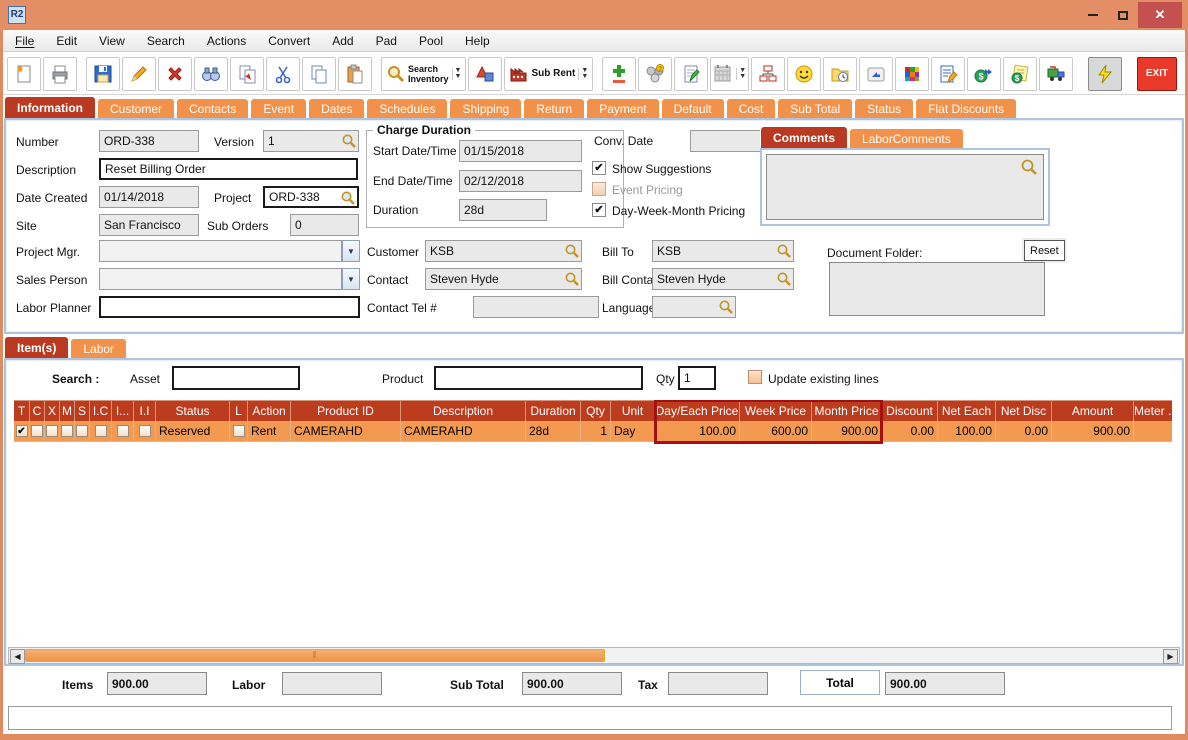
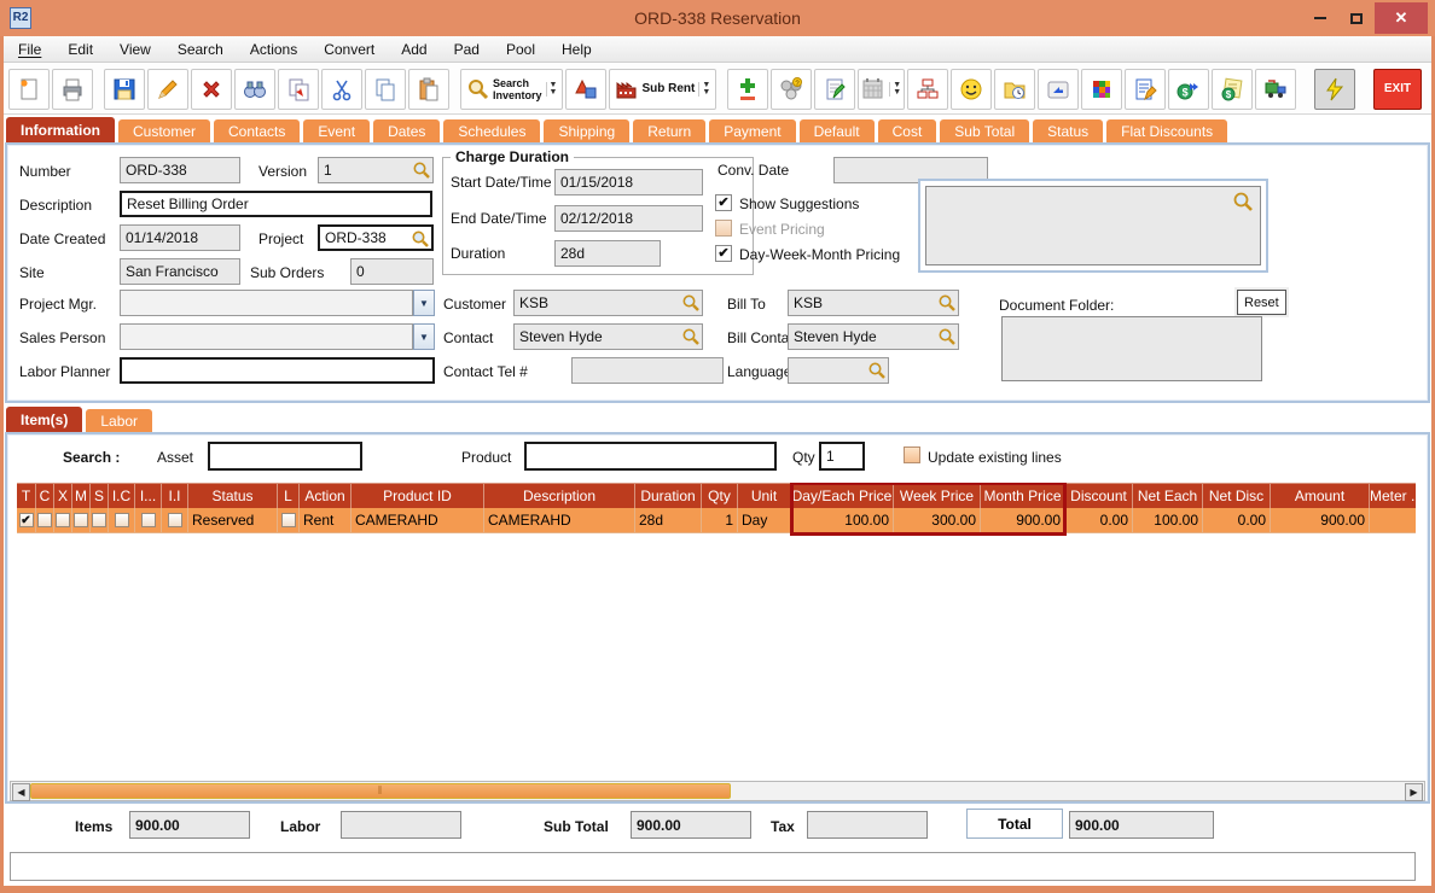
  R2
+ ORD-338 Reservation
  ✕
  File
  Edit
  View
  Search
  Actions
  Convert
  Add
  Pad
  Pool
  Help
  Search
  Inventory
  Sub Rent
  $
  $
  EXIT
  Information
  Customer
  Contacts
  Event
  Dates
  Schedules
  Shipping
  Return
  Payment
  Default
  Cost
  Sub Total
  Status
  Flat Discounts
  Number
  ORD-338
  Version
  1
  Description
  Reset Billing Order
  Date Created
  01/14/2018
  Project
  ORD-338
  Site
  San Francisco
  Sub Orders
  0
  Project Mgr.
  ▼
  Sales Person
  ▼
  Labor Planner
  Charge Duration
  Start Date/Time
  01/15/2018
  End Date/Time
  02/12/2018
  Duration
  28d
  Conv. Date
  ✔
  Show Suggestions
  Event Pricing
  ✔
  Day-Week-Month Pricing
- Comments
- LaborComments
  Customer
  KSB
  Bill To
  KSB
  Contact
  Steven Hyde
  Bill Conta
  Steven Hyde
  Contact Tel #
  Languag
  Document Folder:
  Reset
  Item(s)
  Labor
  Search :
  Asset
  Product
  Qty
  1
  Update existing lines
  T
  C
  X
  M
  S
  I.C
  I...
  I.I
  Status
  L
  Action
  Product ID
  Description
  Duration
  Qty
  Unit
  Day/Each Price
  Week Price
  Month Price
  Discount
  Net Each
  Net Disc
  Amount
  Meter .
  ✔
  Reserved
  Rent
  CAMERAHD
  CAMERAHD
  28d
  1
  Day
  100.00
- 600.00
+ 300.00
  900.00
  0.00
  100.00
  0.00
  900.00
  ◀
  ⦀
  ▶
  Items
  900.00
  Labor
  Sub Total
  900.00
  Tax
  Total
  900.00
